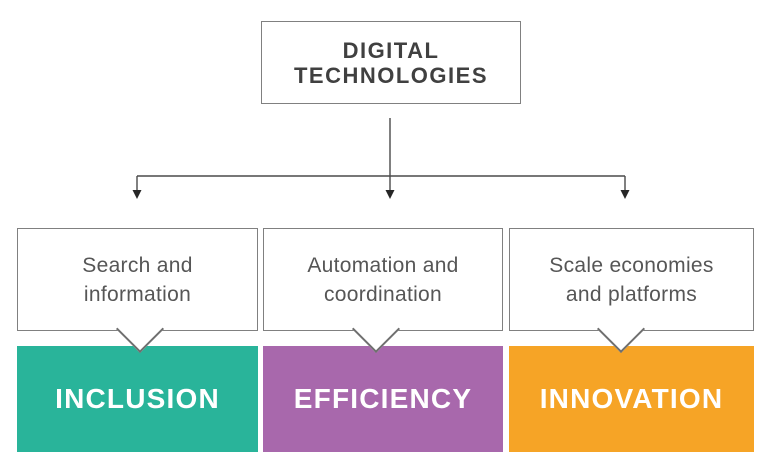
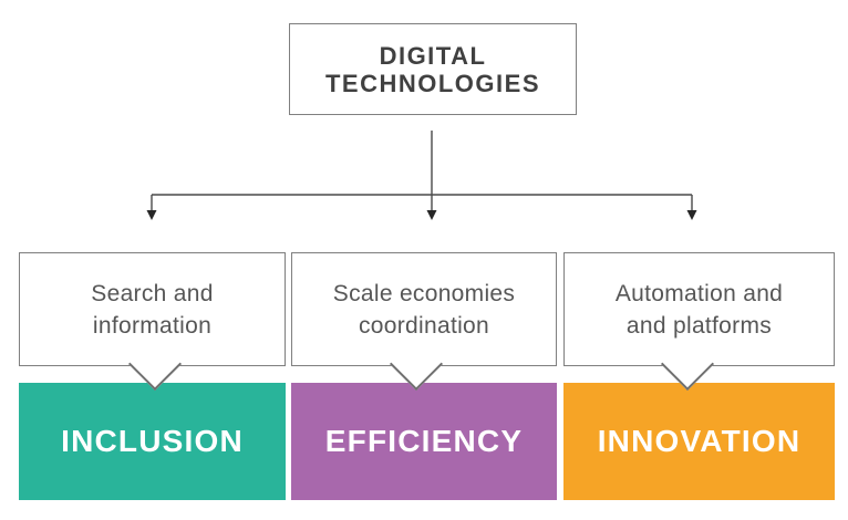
  DIGITAL
  TECHNOLOGIES
  Search and
  information
  INCLUSION
- Automation and
+ Scale economies
  coordination
  EFFICIENCY
- Scale economies
+ Automation and
  and platforms
  INNOVATION
